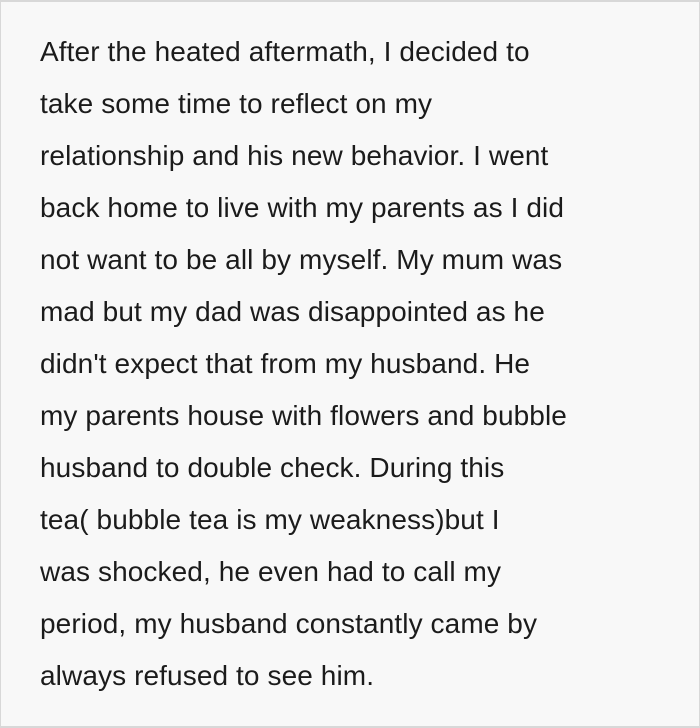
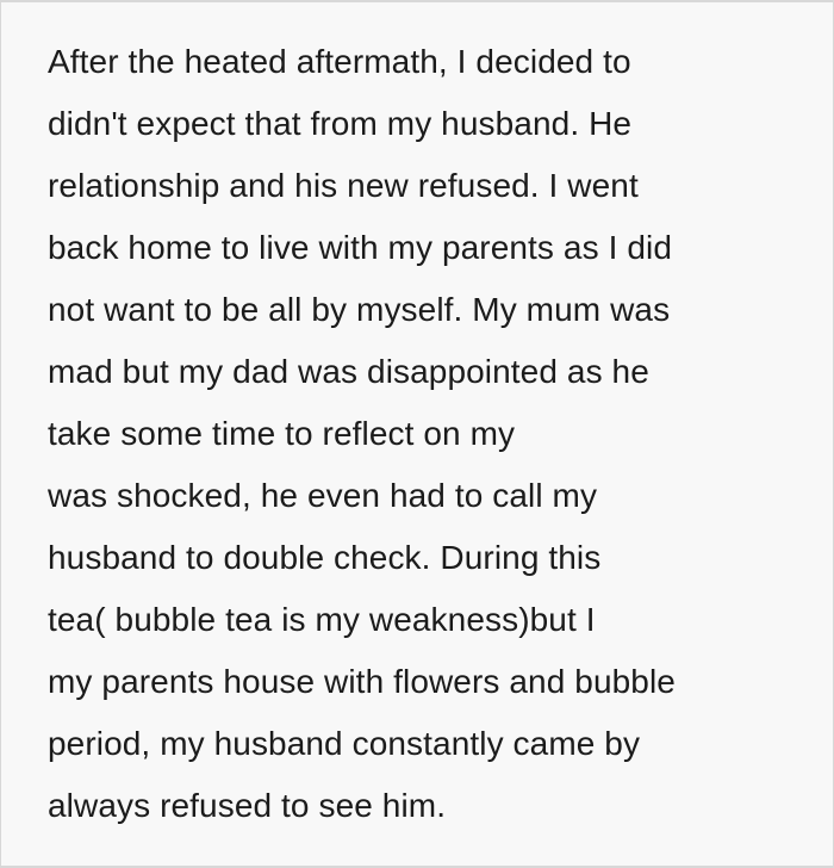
  After the heated aftermath, I decided to
- take some time to reflect on my
+ didn't expect that from my husband. He
- relationship and his new behavior. I went
+ relationship and his new refused. I went
  back home to live with my parents as I did
  not want to be all by myself. My mum was
  mad but my dad was disappointed as he
- didn't expect that from my husband. He
+ take some time to reflect on my
- my parents house with flowers and bubble
+ was shocked, he even had to call my
  husband to double check. During this
  tea( bubble tea is my weakness)but I
- was shocked, he even had to call my
+ my parents house with flowers and bubble
  period, my husband constantly came by
  always refused to see him.
